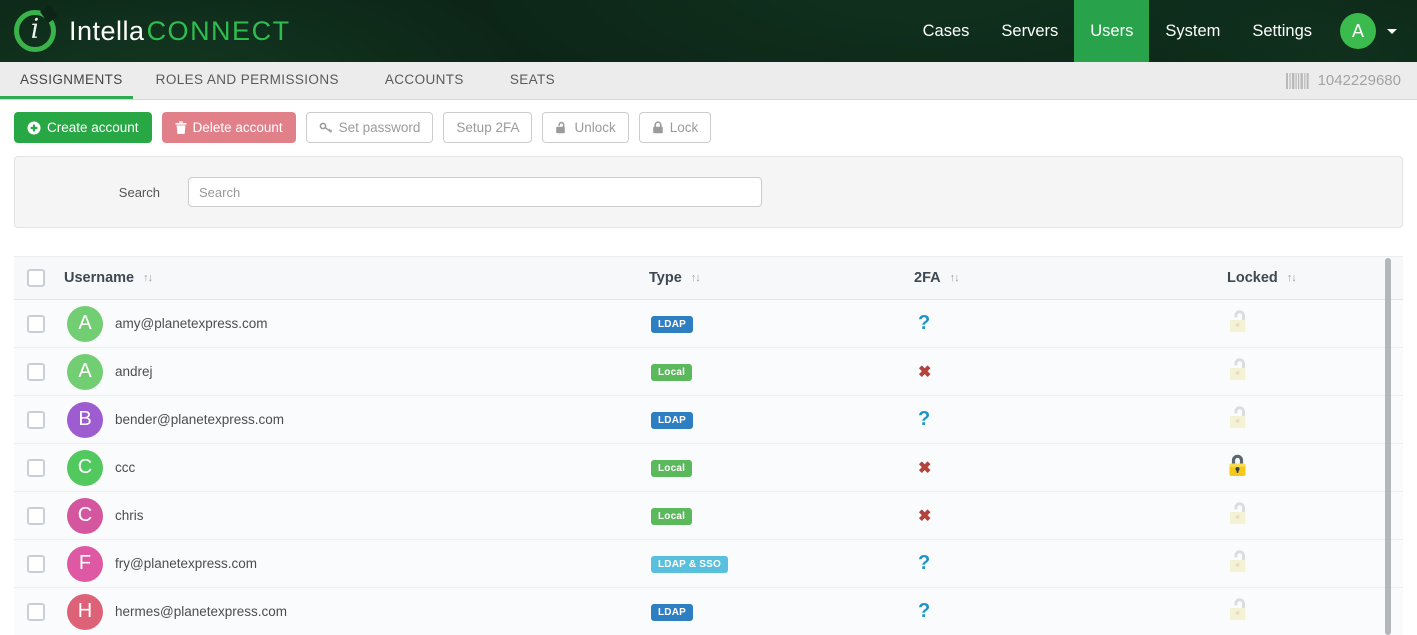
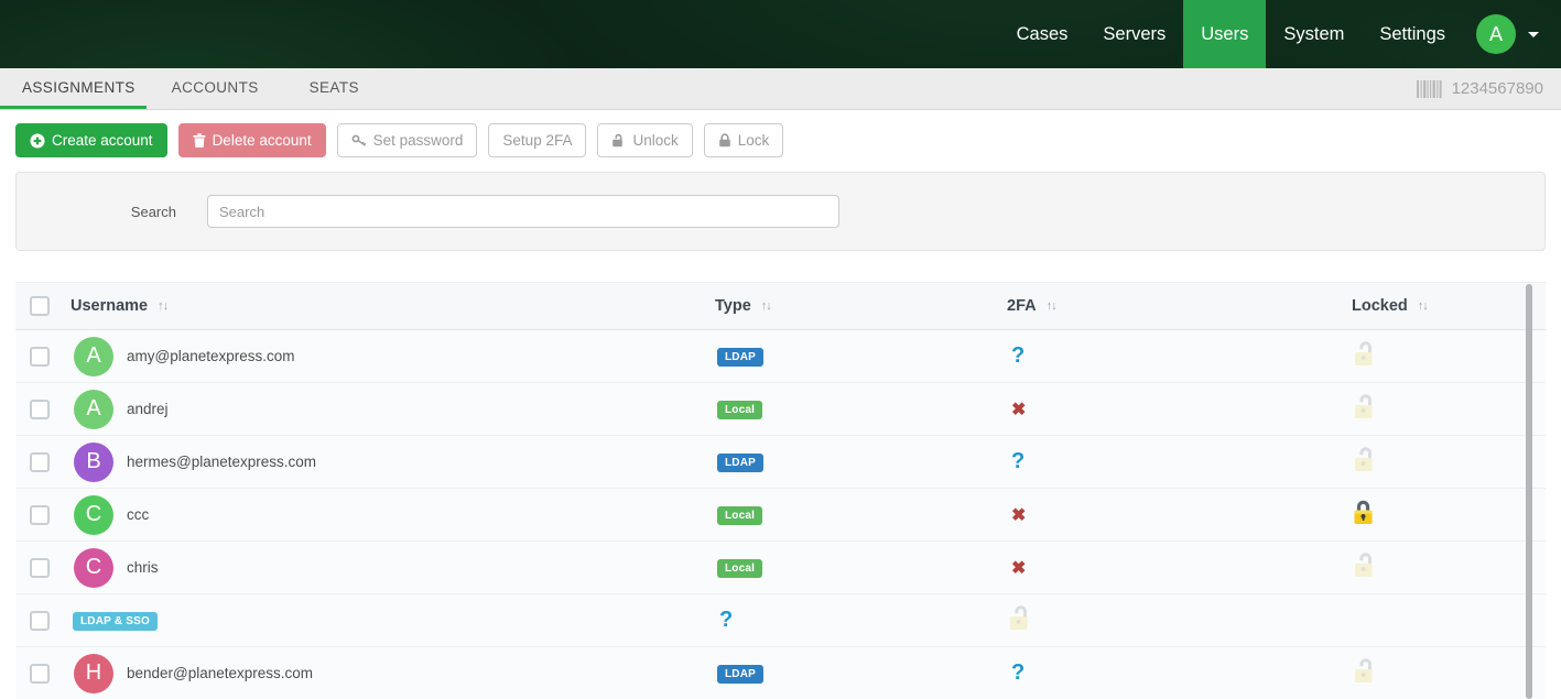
- i
- IntellaCONNECT
  Cases
  Servers
  Users
  System
  Settings
  A
  ASSIGNMENTS
- ROLES AND PERMISSIONS
  ACCOUNTS
  SEATS
- 1042229680
+ 1234567890
  Create account
  Delete account
  Set password
  Setup 2FA
  Unlock
  Lock
  Search
  Search
  Username
  ↑↓
  Type
  ↑↓
  2FA
  ↑↓
  Locked
  ↑↓
  A
  amy@planetexpress.com
  LDAP
  ?
  A
  andrej
  Local
  ✖
  B
- bender@planetexpress.com
+ hermes@planetexpress.com
  LDAP
  ?
  C
  ccc
  Local
  ✖
  C
  chris
  Local
  ✖
- F
- fry@planetexpress.com
  LDAP & SSO
  ?
  H
- hermes@planetexpress.com
+ bender@planetexpress.com
  LDAP
  ?
